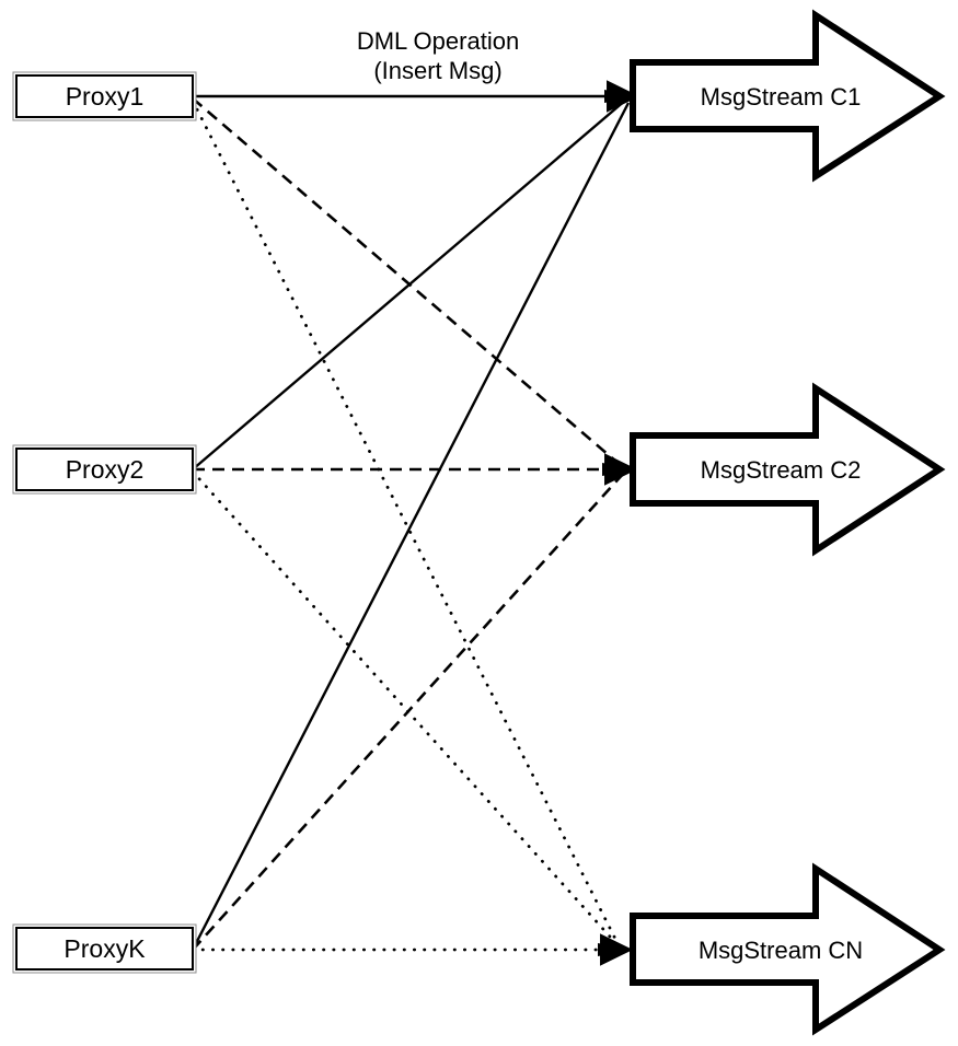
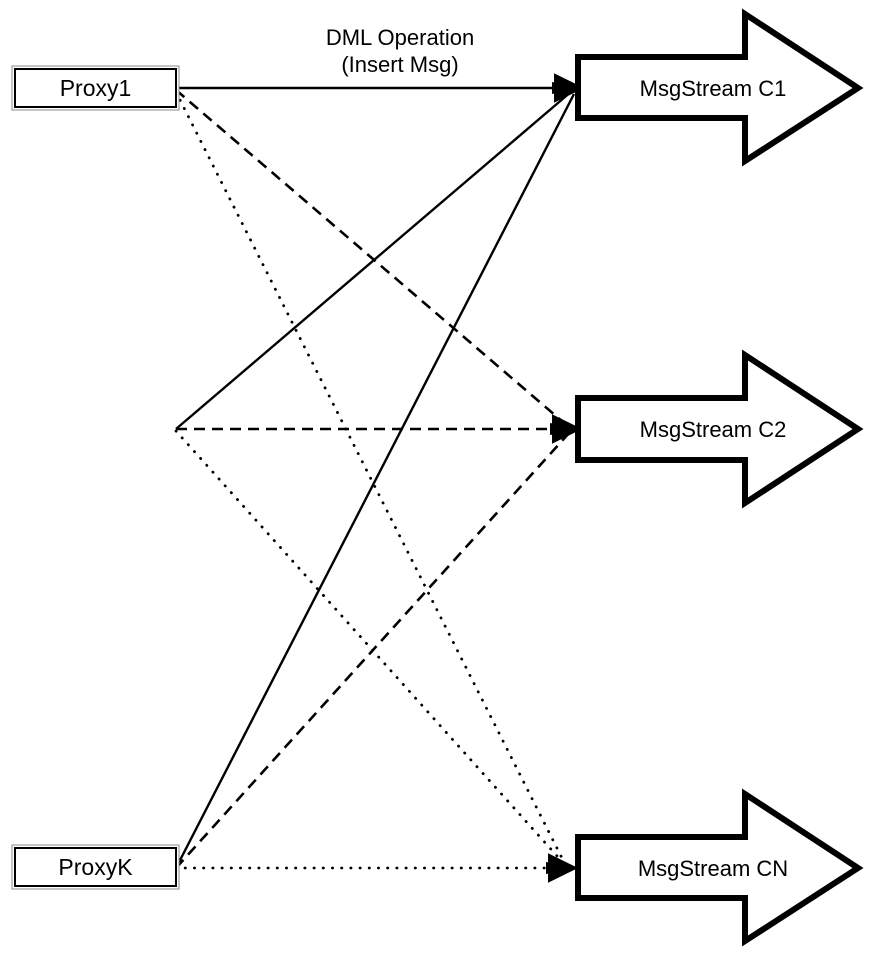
  Proxy1
- Proxy2
  ProxyK
  MsgStream C1
  MsgStream C2
  MsgStream CN
  DML Operation
  (Insert Msg)
